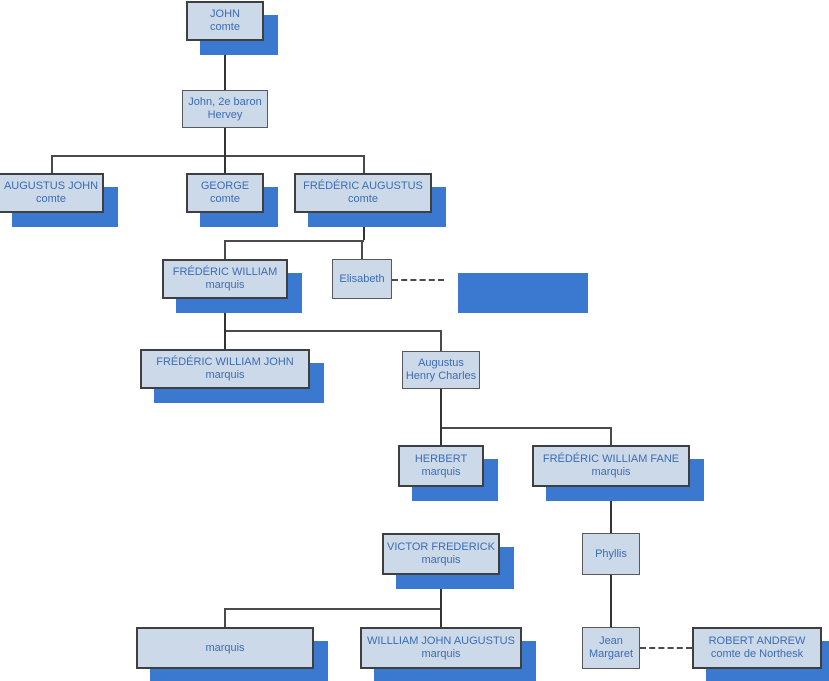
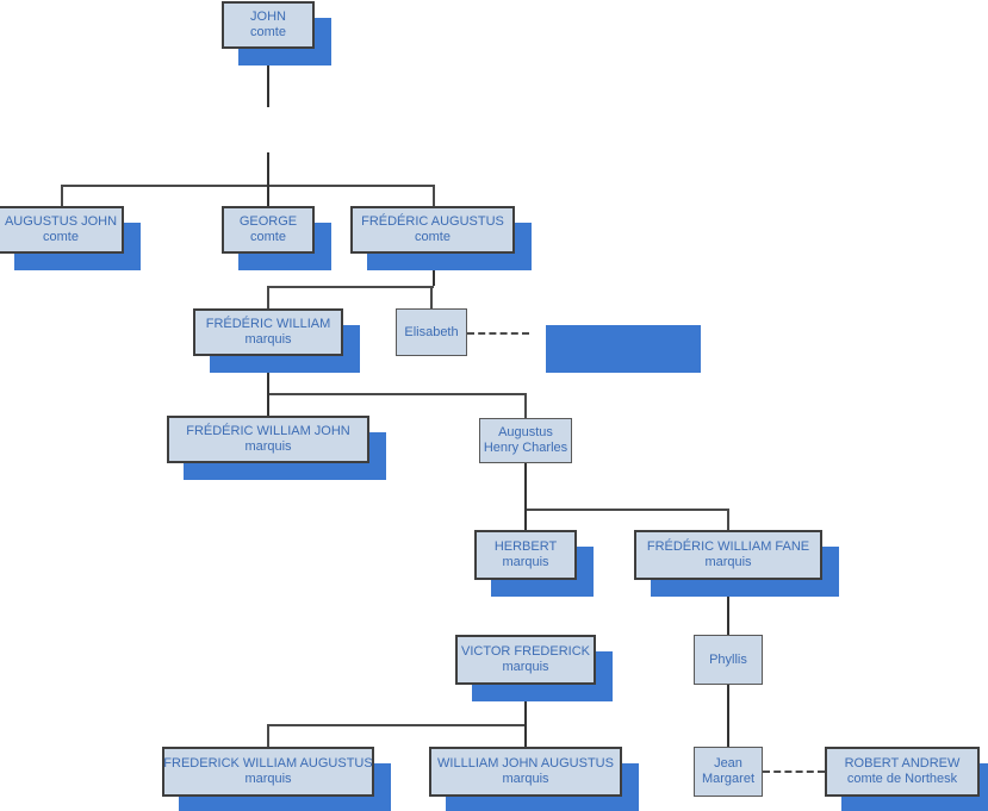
  JOHN
  comte
- John, 2e baron
- Hervey
  AUGUSTUS JOHN
  comte
  GEORGE
  comte
  FRÉDÉRIC AUGUSTUS
  comte
  FRÉDÉRIC WILLIAM
  marquis
  Elisabeth
  FRÉDÉRIC WILLIAM JOHN
  marquis
  Augustus
  Henry Charles
  HERBERT
  marquis
  FRÉDÉRIC WILLIAM FANE
  marquis
  VICTOR FREDERICK
  marquis
  Phyllis
+ FREDERICK WILLIAM AUGUSTUS
  marquis
  WILLLIAM JOHN AUGUSTUS
  marquis
  Jean
  Margaret
  ROBERT ANDREW
  comte de Northesk
